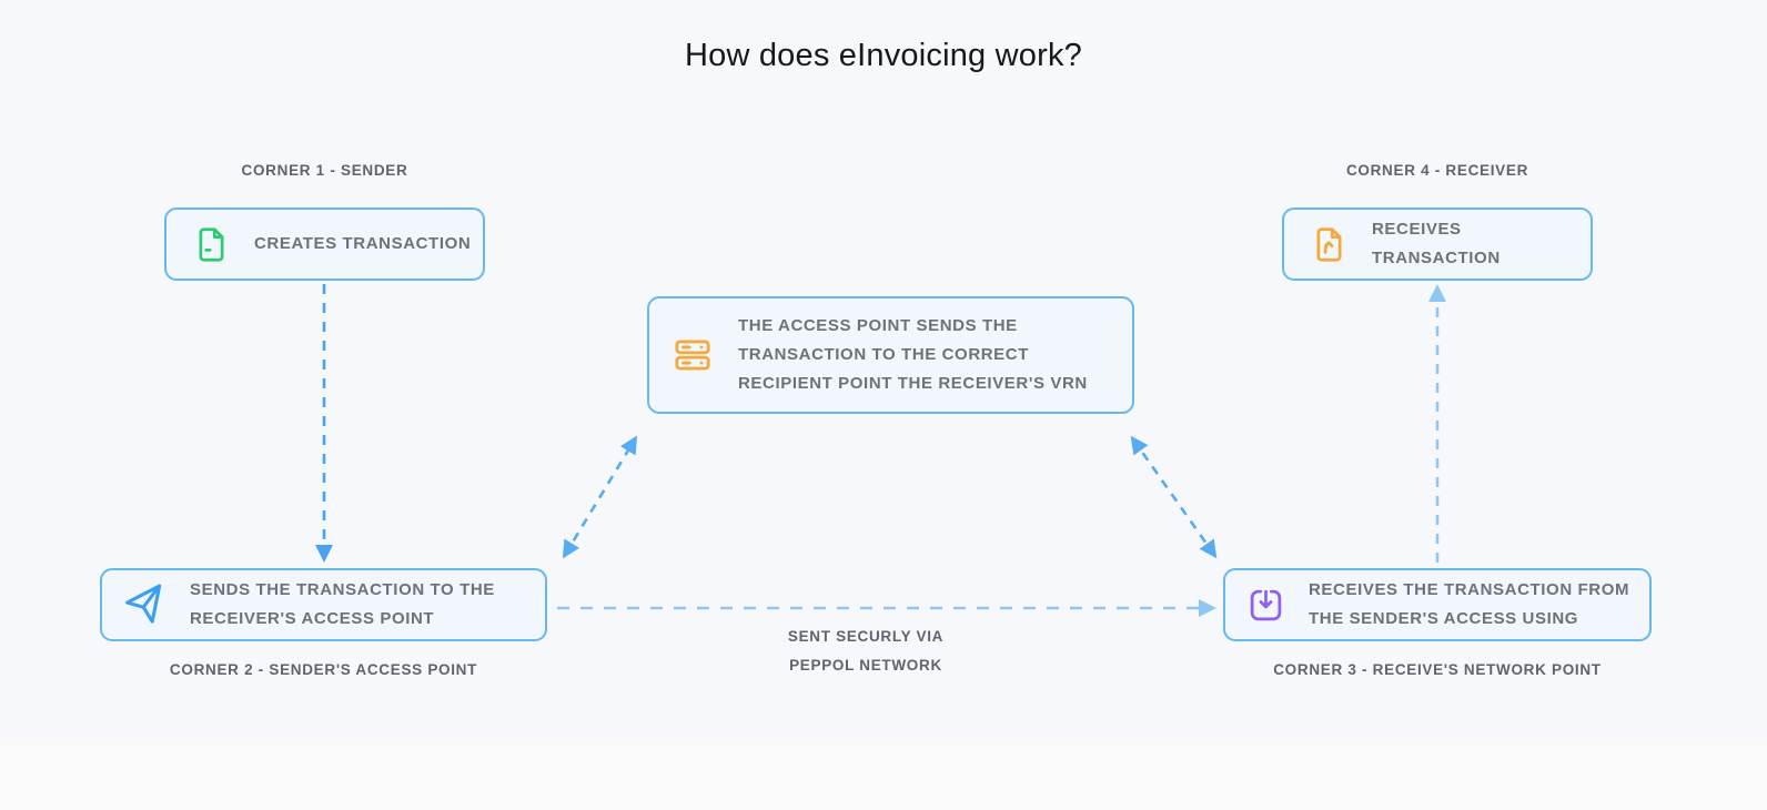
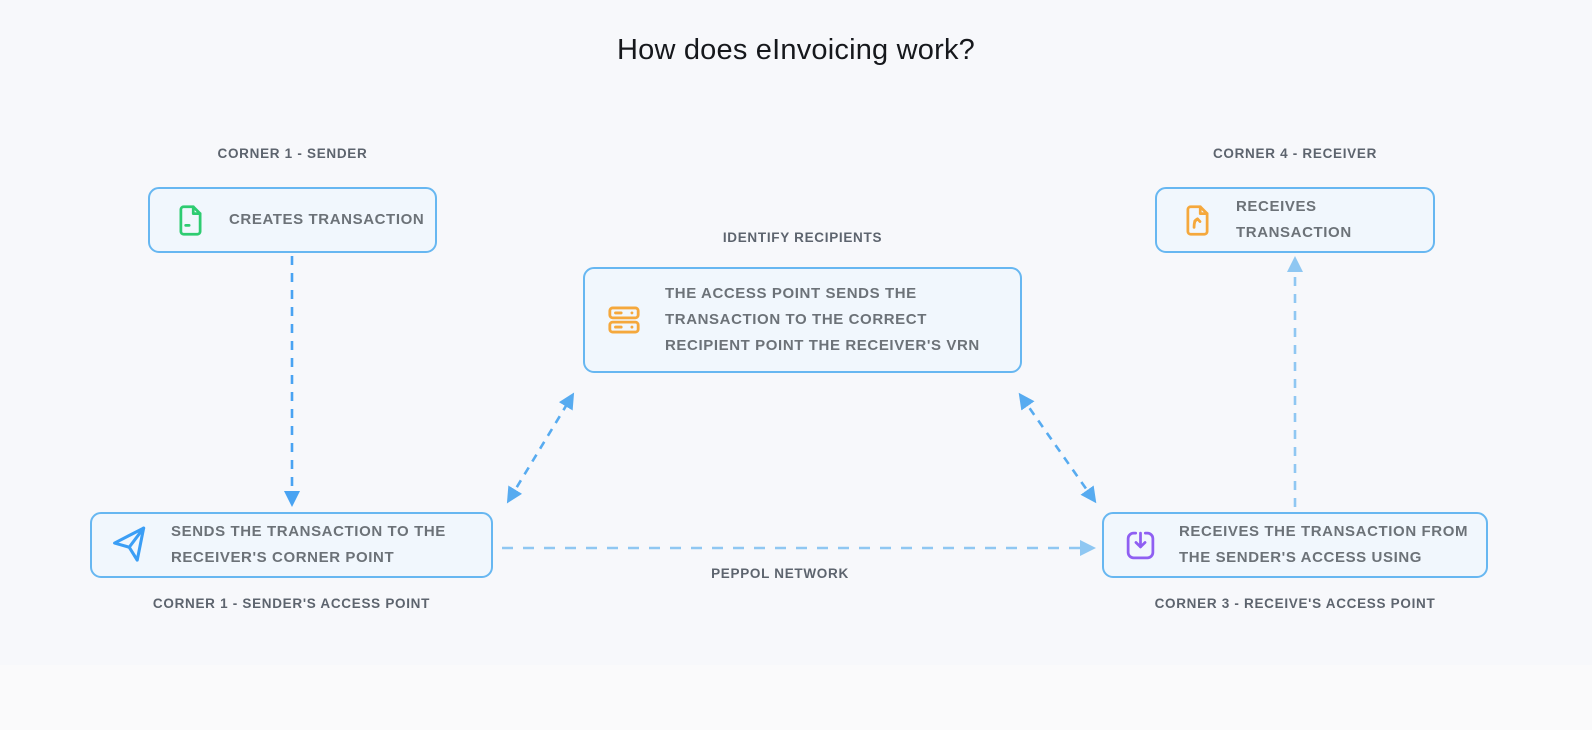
  How does eInvoicing work?
  CORNER 1 - SENDER
  CREATES TRANSACTION
  CORNER 4 - RECEIVER
  RECEIVES TRANSACTION
+ IDENTIFY RECIPIENTS
  THE ACCESS POINT SENDS THE TRANSACTION TO THE CORRECT RECIPIENT POINT THE RECEIVER'S VRN
- SENDS THE TRANSACTION TO THE RECEIVER'S ACCESS POINT
+ SENDS THE TRANSACTION TO THE RECEIVER'S CORNER POINT
- CORNER 2 - SENDER'S ACCESS POINT
+ CORNER 1 - SENDER'S ACCESS POINT
  RECEIVES THE TRANSACTION FROM THE SENDER'S ACCESS USING
- CORNER 3 - RECEIVE'S NETWORK POINT
+ CORNER 3 - RECEIVE'S ACCESS POINT
- SENT SECURLY VIA
  PEPPOL NETWORK
